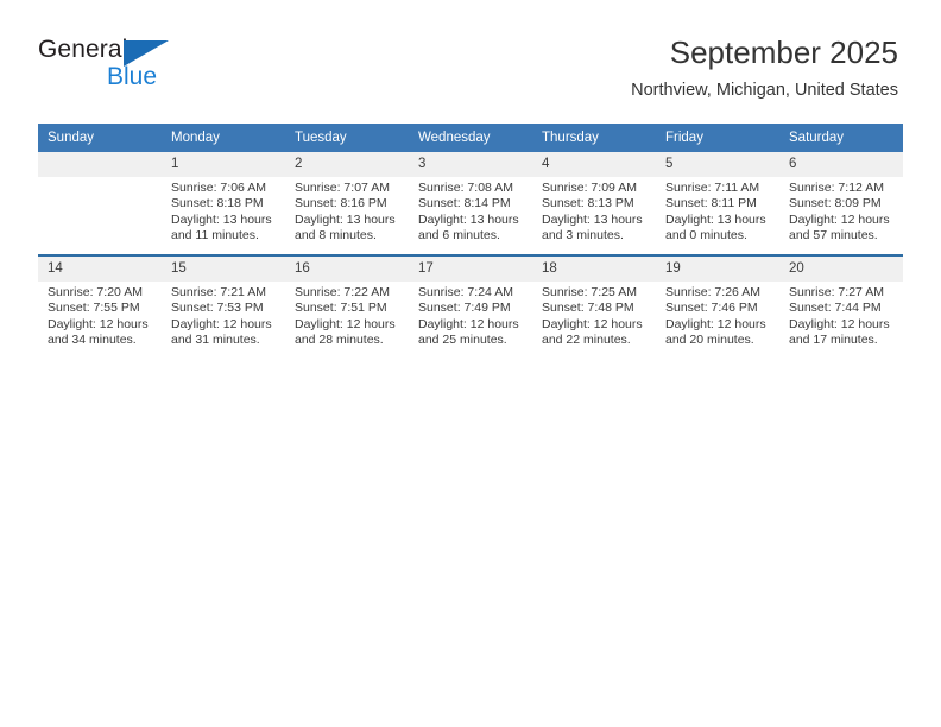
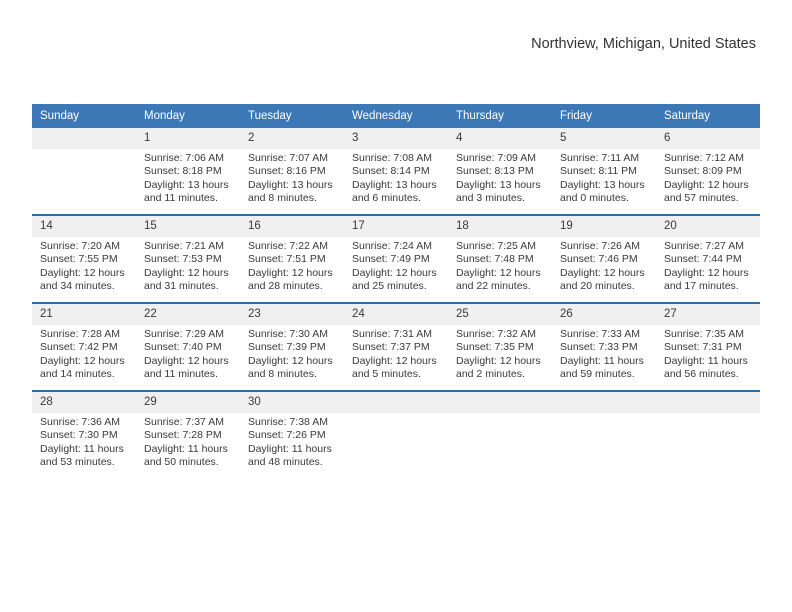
- General
- Blue
- September 2025
  Northview, Michigan, United States
  Sunday	Monday	Tuesday	Wednesday	Thursday	Friday	Saturday
  	1Sunrise: 7:06 AMSunset: 8:18 PMDaylight: 13 hoursand 11 minutes.	2Sunrise: 7:07 AMSunset: 8:16 PMDaylight: 13 hoursand 8 minutes.	3Sunrise: 7:08 AMSunset: 8:14 PMDaylight: 13 hoursand 6 minutes.	4Sunrise: 7:09 AMSunset: 8:13 PMDaylight: 13 hoursand 3 minutes.	5Sunrise: 7:11 AMSunset: 8:11 PMDaylight: 13 hoursand 0 minutes.	6Sunrise: 7:12 AMSunset: 8:09 PMDaylight: 12 hoursand 57 minutes.
  14Sunrise: 7:20 AMSunset: 7:55 PMDaylight: 12 hoursand 34 minutes.	15Sunrise: 7:21 AMSunset: 7:53 PMDaylight: 12 hoursand 31 minutes.	16Sunrise: 7:22 AMSunset: 7:51 PMDaylight: 12 hoursand 28 minutes.	17Sunrise: 7:24 AMSunset: 7:49 PMDaylight: 12 hoursand 25 minutes.	18Sunrise: 7:25 AMSunset: 7:48 PMDaylight: 12 hoursand 22 minutes.	19Sunrise: 7:26 AMSunset: 7:46 PMDaylight: 12 hoursand 20 minutes.	20Sunrise: 7:27 AMSunset: 7:44 PMDaylight: 12 hoursand 17 minutes.
+ 21Sunrise: 7:28 AMSunset: 7:42 PMDaylight: 12 hoursand 14 minutes.	22Sunrise: 7:29 AMSunset: 7:40 PMDaylight: 12 hoursand 11 minutes.	23Sunrise: 7:30 AMSunset: 7:39 PMDaylight: 12 hoursand 8 minutes.	24Sunrise: 7:31 AMSunset: 7:37 PMDaylight: 12 hoursand 5 minutes.	25Sunrise: 7:32 AMSunset: 7:35 PMDaylight: 12 hoursand 2 minutes.	26Sunrise: 7:33 AMSunset: 7:33 PMDaylight: 11 hoursand 59 minutes.	27Sunrise: 7:35 AMSunset: 7:31 PMDaylight: 11 hoursand 56 minutes.
+ 28Sunrise: 7:36 AMSunset: 7:30 PMDaylight: 11 hoursand 53 minutes.	29Sunrise: 7:37 AMSunset: 7:28 PMDaylight: 11 hoursand 50 minutes.	30Sunrise: 7:38 AMSunset: 7:26 PMDaylight: 11 hoursand 48 minutes.
